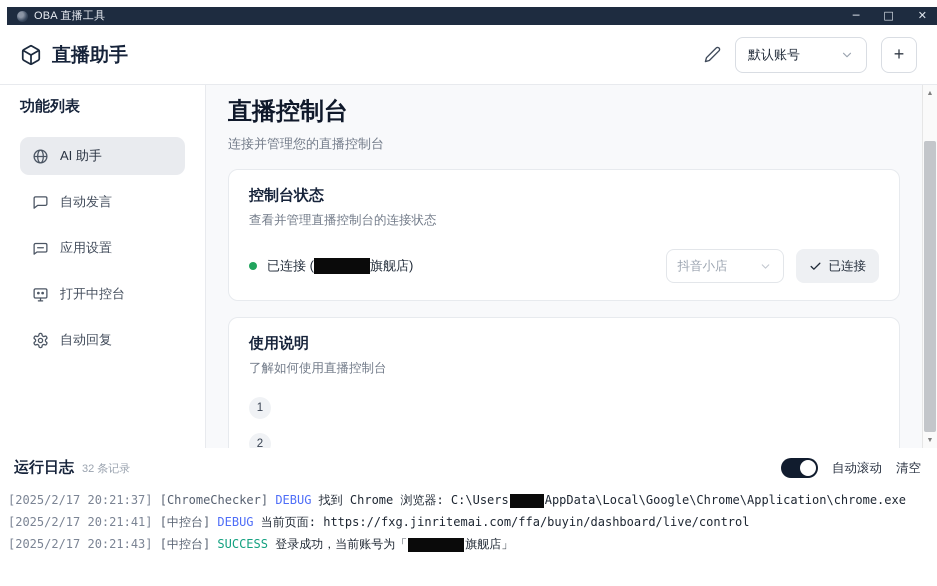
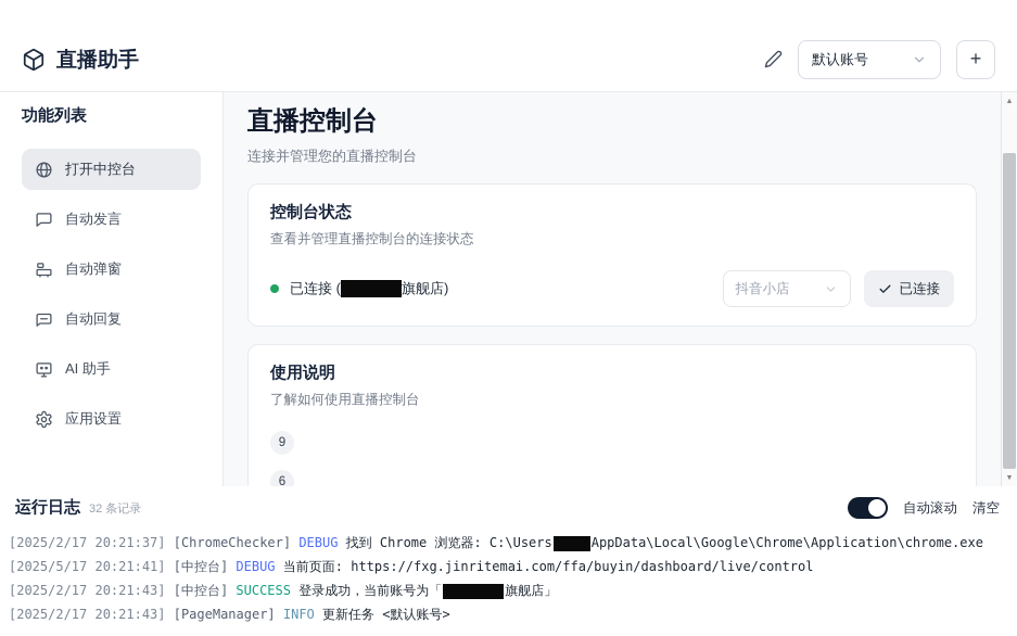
- OBA 直播工具
- ─
- □
- ✕
  直播助手
  默认账号
  +
  功能列表
- AI 助手
+ 打开中控台
  自动发言
+ 自动弹窗
- 应用设置
+ 自动回复
- 打开中控台
+ AI 助手
- 自动回复
+ 应用设置
  直播控制台
  连接并管理您的直播控制台
  控制台状态
  查看并管理直播控制台的连接状态
  已连接 (
  旗舰店)
  抖音小店
  已连接
  使用说明
  了解如何使用直播控制台
- 1
+ 9
- 2
+ 6
  运行日志
  32 条记录
  自动滚动
  清空
  [2025/2/17 20:21:37] [ChromeChecker] DEBUG 找到 Chrome 浏览器: C:\Users AppData\Local\Google\Chrome\Application\chrome.exe
- [2025/2/17 20:21:41] [中控台] DEBUG 当前页面: https://fxg.jinritemai.com/ffa/buyin/dashboard/live/control
+ [2025/5/17 20:21:41] [中控台] DEBUG 当前页面: https://fxg.jinritemai.com/ffa/buyin/dashboard/live/control
  [2025/2/17 20:21:43] [中控台] SUCCESS 登录成功，当前账号为「 旗舰店」
+ [2025/2/17 20:21:43] [PageManager] INFO 更新任务 <默认账号>
